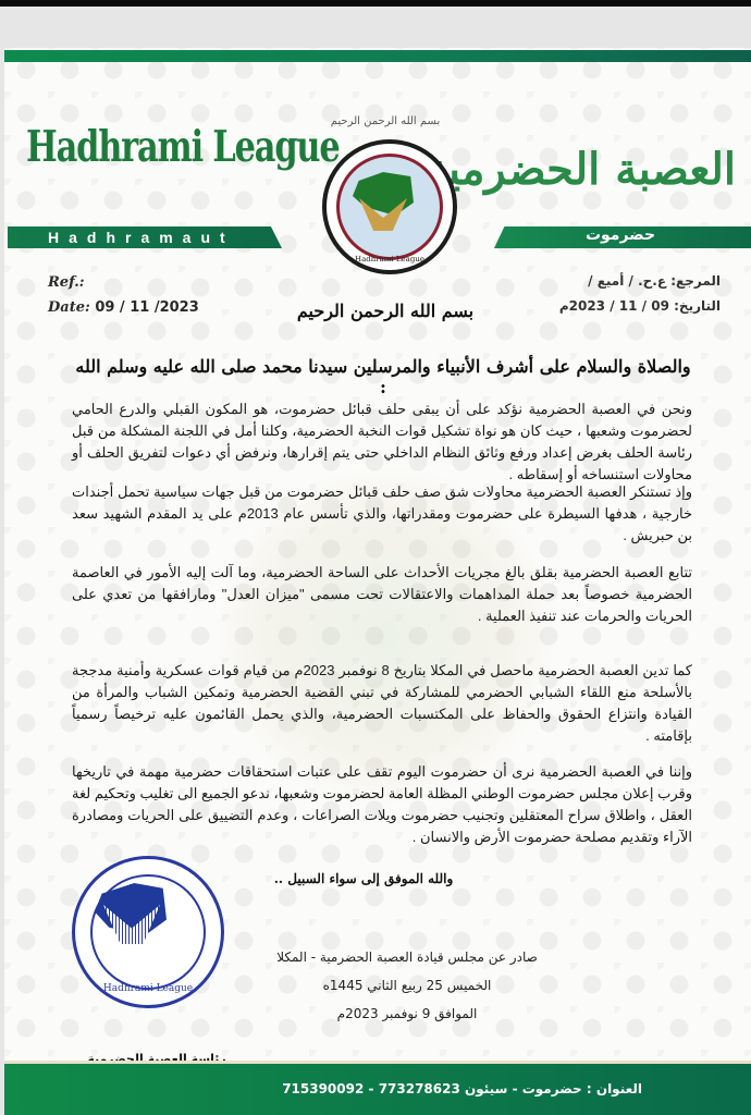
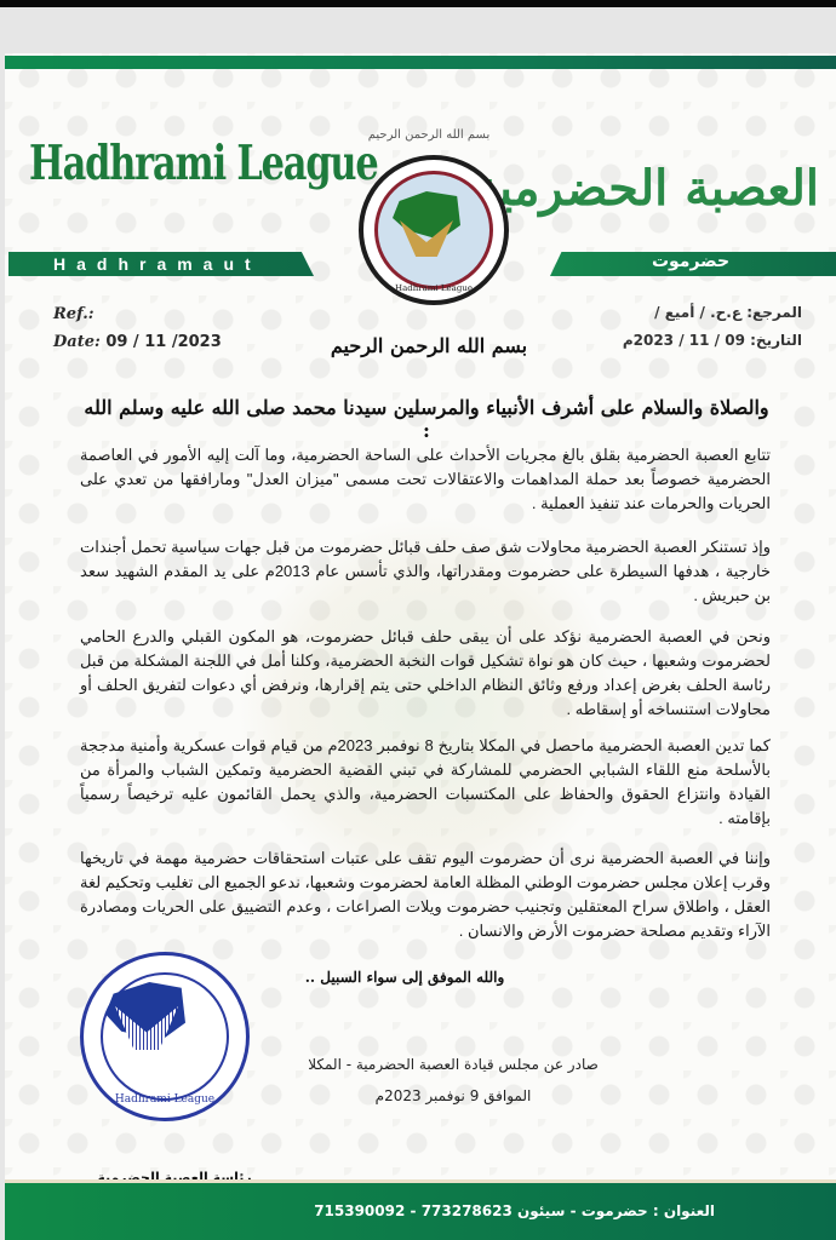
  Hadhrami League
  Hadhramaut
  العصبة الحضرمي
  حضرموت
  بسم الله الرحمن الرحيم
  Hadhrami League
  Ref.:
  Date: 09 / 11 /2023
  المرجع: ع.ح. / أميع /
  التاريخ: 09 / 11 / 2023م
  بسم الله الرحمن الرحيم
  والصلاة والسلام على أشرف الأنبياء والمرسلين سيدنا محمد صلى الله عليه وسلم الله :
- ونحن في العصبة الحضرمية نؤكد على أن يبقى حلف قبائل حضرموت، هو المكون القبلي والدرع الحامي لحضرموت وشعبها ، حيث كان هو نواة تشكيل قوات النخبة الحضرمية، وكلنا أمل في اللجنة المشكلة من قبل رئاسة الحلف بغرض إعداد ورفع وثائق النظام الداخلي حتى يتم إقرارها، ونرفض أي دعوات لتفريق الحلف أو محاولات استنساخه أو إسقاطه .
+ تتابع العصبة الحضرمية بقلق بالغ مجريات الأحداث على الساحة الحضرمية، وما آلت إليه الأمور في العاصمة الحضرمية خصوصاً بعد حملة المداهمات والاعتقالات تحت مسمى "ميزان العدل" ومارافقها من تعدي على الحريات والحرمات عند تنفيذ العملية .
  وإذ تستنكر العصبة الحضرمية محاولات شق صف حلف قبائل حضرموت من قبل جهات سياسية تحمل أجندات خارجية ، هدفها السيطرة على حضرموت ومقدراتها، والذي تأسس عام 2013م على يد المقدم الشهيد سعد بن حبريش .
- تتابع العصبة الحضرمية بقلق بالغ مجريات الأحداث على الساحة الحضرمية، وما آلت إليه الأمور في العاصمة الحضرمية خصوصاً بعد حملة المداهمات والاعتقالات تحت مسمى "ميزان العدل" ومارافقها من تعدي على الحريات والحرمات عند تنفيذ العملية .
+ ونحن في العصبة الحضرمية نؤكد على أن يبقى حلف قبائل حضرموت، هو المكون القبلي والدرع الحامي لحضرموت وشعبها ، حيث كان هو نواة تشكيل قوات النخبة الحضرمية، وكلنا أمل في اللجنة المشكلة من قبل رئاسة الحلف بغرض إعداد ورفع وثائق النظام الداخلي حتى يتم إقرارها، ونرفض أي دعوات لتفريق الحلف أو محاولات استنساخه أو إسقاطه .
  كما تدين العصبة الحضرمية ماحصل في المكلا بتاريخ 8 نوفمبر 2023م من قيام قوات عسكرية وأمنية مدججة بالأسلحة منع اللقاء الشبابي الحضرمي للمشاركة في تبني القضية الحضرمية وتمكين الشباب والمرأة من القيادة وانتزاع الحقوق والحفاظ على المكتسبات الحضرمية، والذي يحمل القائمون عليه ترخيصاً رسمياً بإقامته .
  وإننا في العصبة الحضرمية نرى أن حضرموت اليوم تقف على عتبات استحقاقات حضرمية مهمة في تاريخها وقرب إعلان مجلس حضرموت الوطني المظلة العامة لحضرموت وشعبها، ندعو الجميع الى تغليب وتحكيم لغة العقل ، واطلاق سراح المعتقلين وتجنيب حضرموت ويلات الصراعات ، وعدم التضييق على الحريات ومصادرة الآراء وتقديم مصلحة حضرموت الأرض والانسان .
  والله الموفق إلى سواء السبيل ..
  Hadhrami League
  صادر عن مجلس قيادة العصبة الحضرمية - المكلا
- الخميس 25 ربيع الثاني 1445ه
  الموافق 9 نوفمبر 2023م
  رئاسة العصبة الحضرمية
  العنوان : حضرموت - سيئون 773278623 - 715390092
